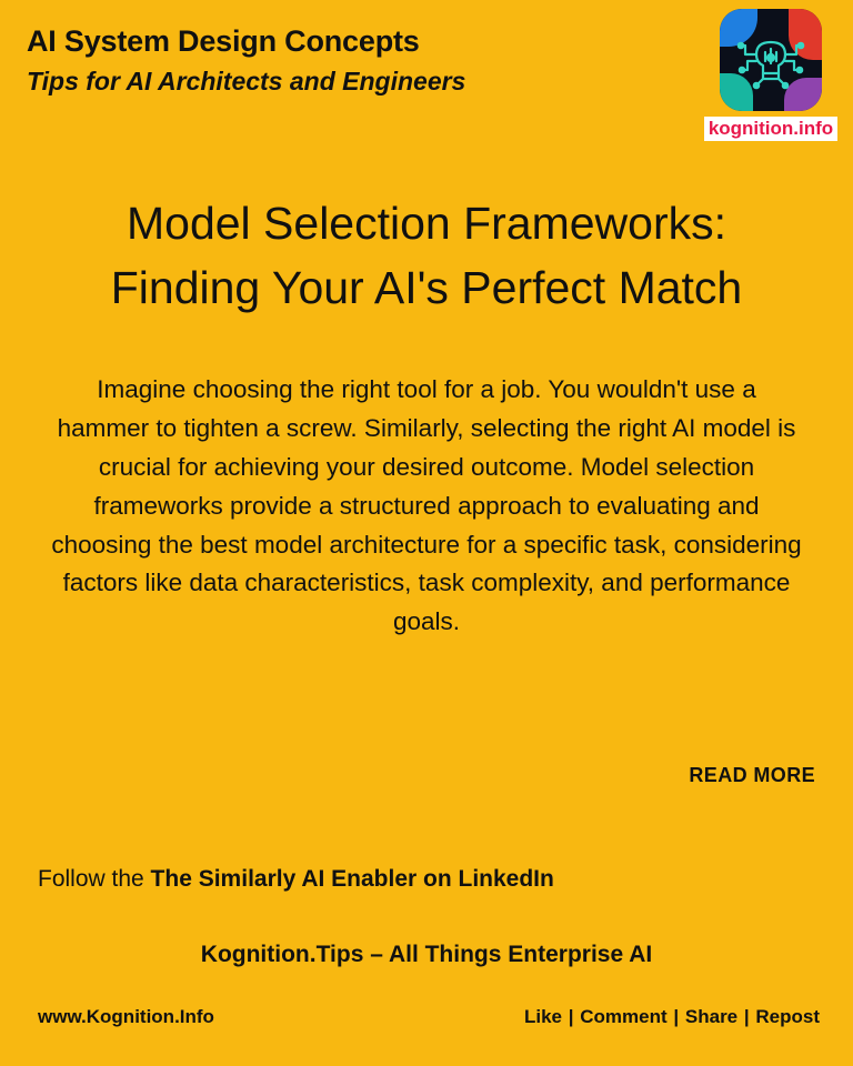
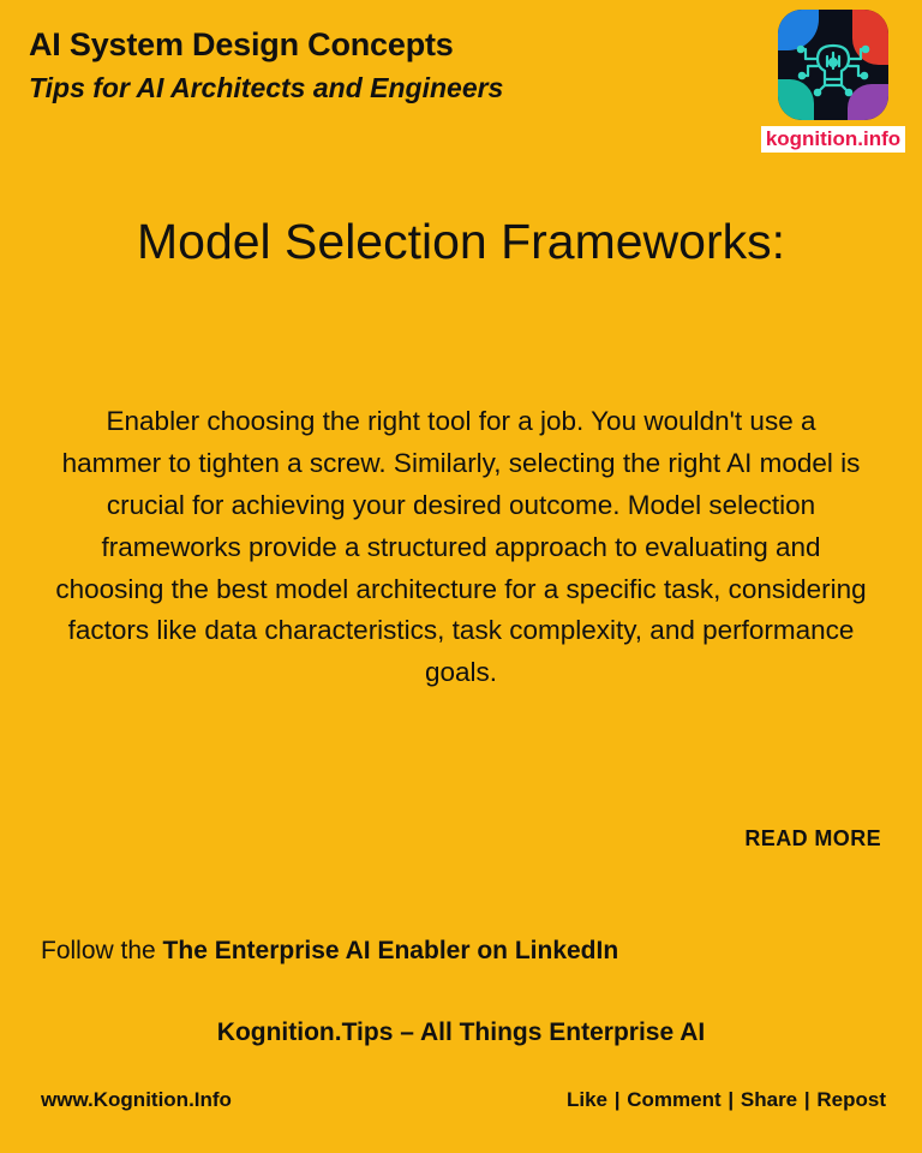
  AI System Design Concepts
  Tips for AI Architects and Engineers
  kognition.info
  Model Selection Frameworks:
- Finding Your AI's Perfect Match
- Imagine choosing the right tool for a job. You wouldn't use a hammer to tighten a screw. Similarly, selecting the right AI model is crucial for achieving your desired outcome. Model selection frameworks provide a structured approach to evaluating and choosing the best model architecture for a specific task, considering factors like data characteristics, task complexity, and performance goals.
+ Enabler choosing the right tool for a job. You wouldn't use a hammer to tighten a screw. Similarly, selecting the right AI model is crucial for achieving your desired outcome. Model selection frameworks provide a structured approach to evaluating and choosing the best model architecture for a specific task, considering factors like data characteristics, task complexity, and performance goals.
  READ MORE
- Follow the The Similarly AI Enabler on LinkedIn
+ Follow the The Enterprise AI Enabler on LinkedIn
  Kognition.Tips – All Things Enterprise AI
  www.Kognition.Info
  Like | Comment | Share | Repost
